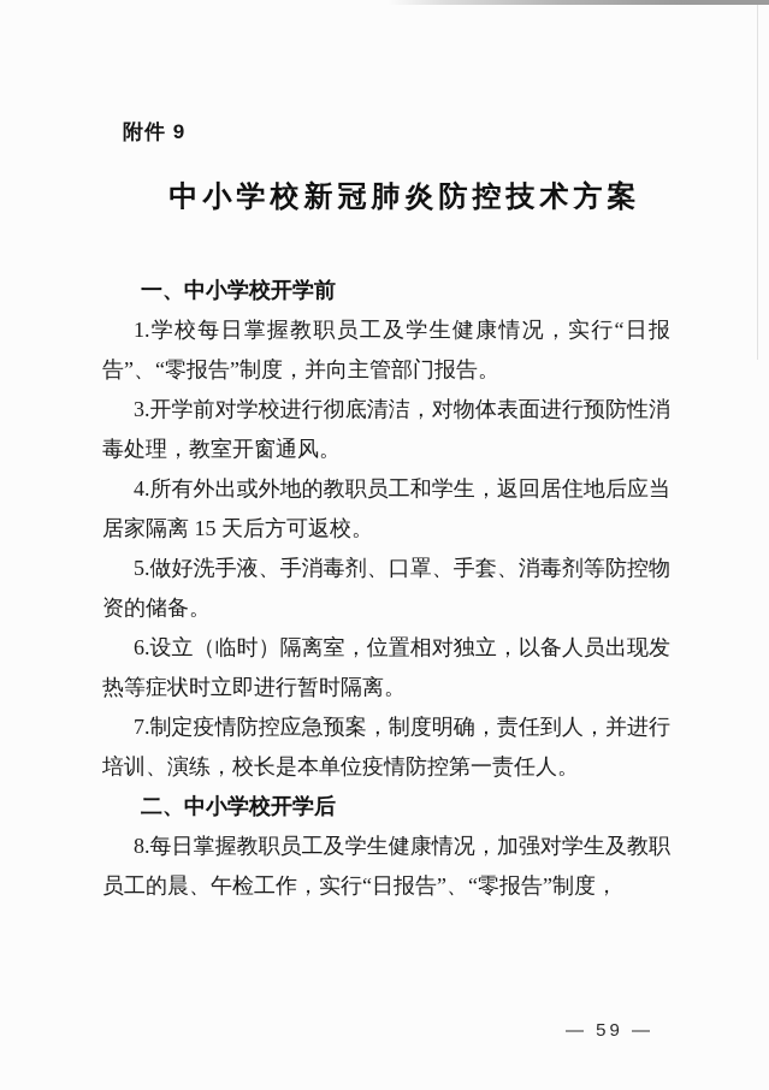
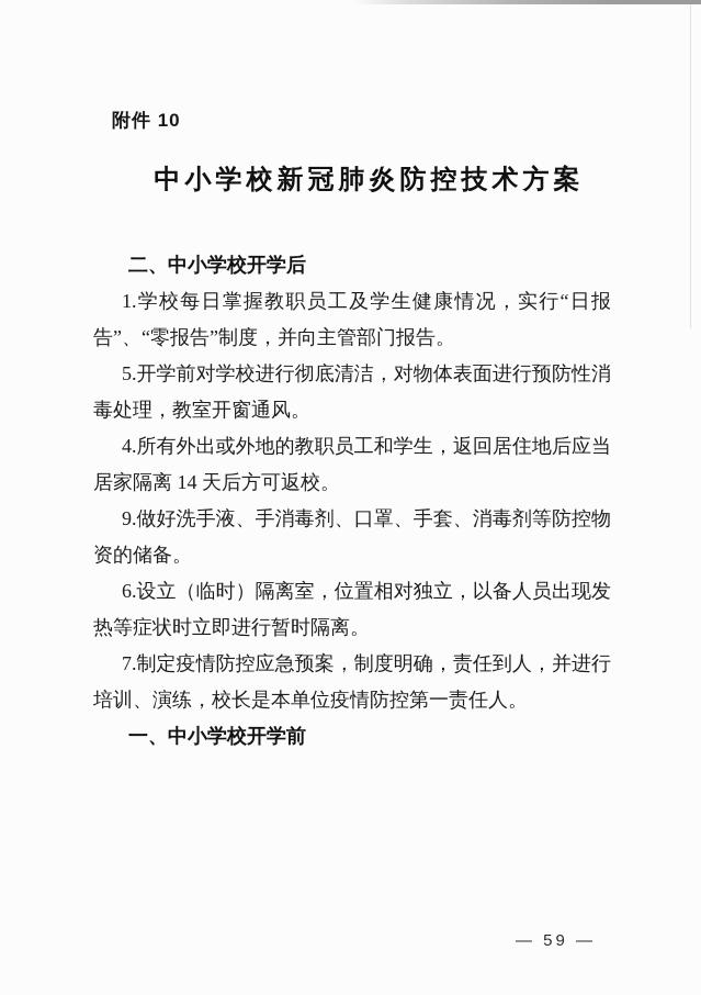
- 附件 9
+ 附件 10
  中小学校新冠肺炎防控技术方案
- 一、中小学校开学前
+ 二、中小学校开学后
  1.学校每日掌握教职员工及学生健康情况，实行“日报告”、“零报告”制度，并向主管部门报告。
- 3.开学前对学校进行彻底清洁，对物体表面进行预防性消毒处理，教室开窗通风。
+ 5.开学前对学校进行彻底清洁，对物体表面进行预防性消毒处理，教室开窗通风。
- 4.所有外出或外地的教职员工和学生，返回居住地后应当居家隔离 15 天后方可返校。
+ 4.所有外出或外地的教职员工和学生，返回居住地后应当居家隔离 14 天后方可返校。
- 5.做好洗手液、手消毒剂、口罩、手套、消毒剂等防控物资的储备。
+ 9.做好洗手液、手消毒剂、口罩、手套、消毒剂等防控物资的储备。
  6.设立（临时）隔离室，位置相对独立，以备人员出现发热等症状时立即进行暂时隔离。
  7.制定疫情防控应急预案，制度明确，责任到人，并进行培训、演练，校长是本单位疫情防控第一责任人。
- 二、中小学校开学后
+ 一、中小学校开学前
- 8.每日掌握教职员工及学生健康情况，加强对学生及教职员工的晨、午检工作，实行“日报告”、“零报告”制度，
  — 59 —
